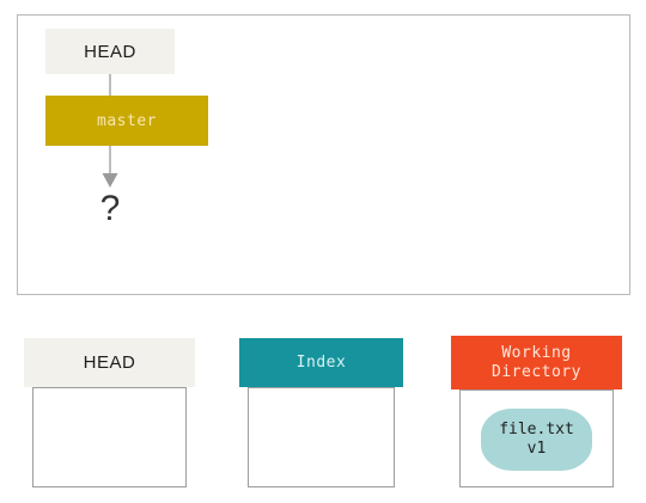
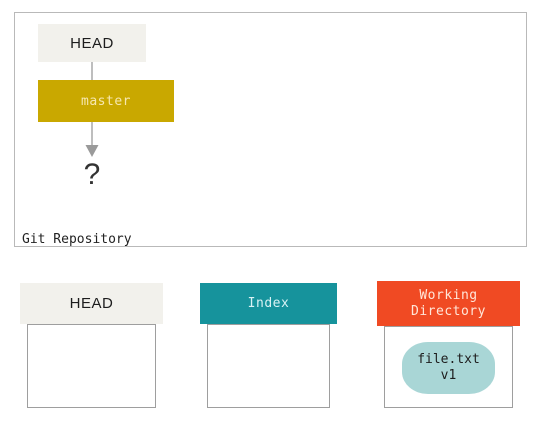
  HEAD
  master
  ?
+ Git Repository
  HEAD
  Index
  Working
  Directory
  file.txt
  v1
